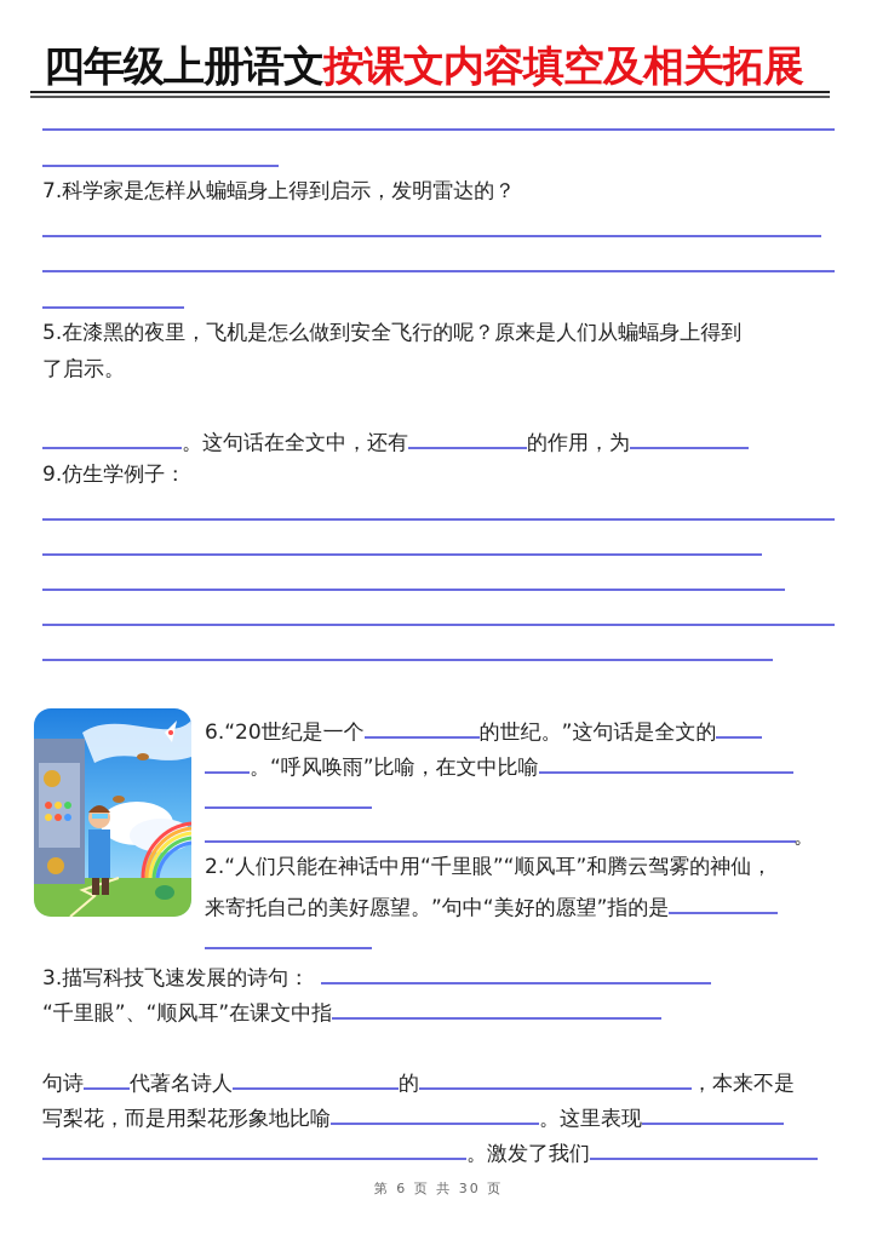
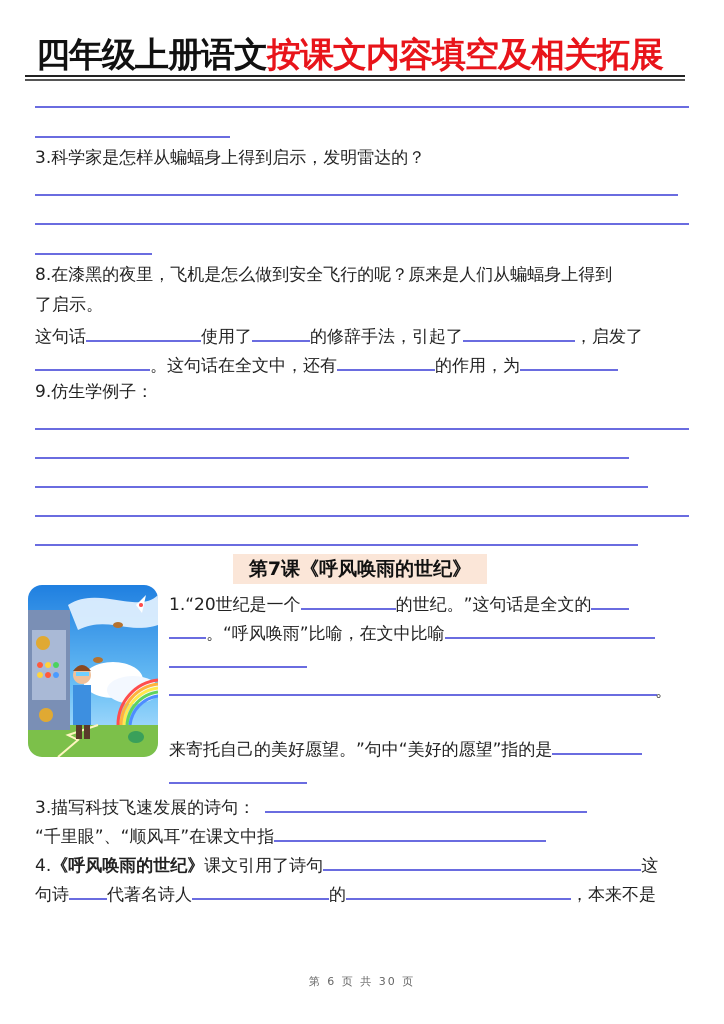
  四年级上册语文按课文内容填空及相关拓展
- 7.科学家是怎样从蝙蝠身上得到启示，发明雷达的？
+ 3.科学家是怎样从蝙蝠身上得到启示，发明雷达的？
- 5.在漆黑的夜里，飞机是怎么做到安全飞行的呢？原来是人们从蝙蝠身上得到
+ 8.在漆黑的夜里，飞机是怎么做到安全飞行的呢？原来是人们从蝙蝠身上得到
  了启示。
+ 这句话 使用了 的修辞手法，引起了 ，启发了
  。这句话在全文中，还有 的作用，为
  9.仿生学例子：
+ 第7课《呼风唤雨的世纪》
- 6.“20世纪是一个 的世纪。”这句话是全文的
+ 1.“20世纪是一个 的世纪。”这句话是全文的
  。“呼风唤雨”比喻，在文中比喻
  。
- 2.“人们只能在神话中用“千里眼”“顺风耳”和腾云驾雾的神仙，
  来寄托自己的美好愿望。”句中“美好的愿望”指的是
  3.描写科技飞速发展的诗句：
  “千里眼”、“顺风耳”在课文中指
+ 4.《呼风唤雨的世纪》课文引用了诗句 这
  句诗 代著名诗人 的 ，本来不是
- 写梨花，而是用梨花形象地比喻 。这里表现
- 。激发了我们
  第 6 页 共 30 页
